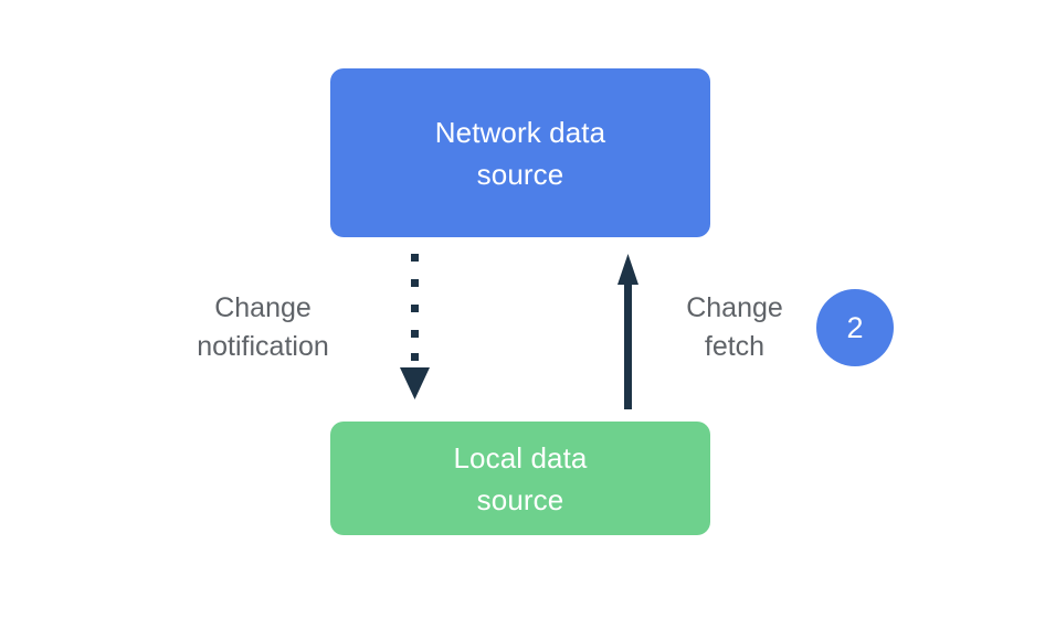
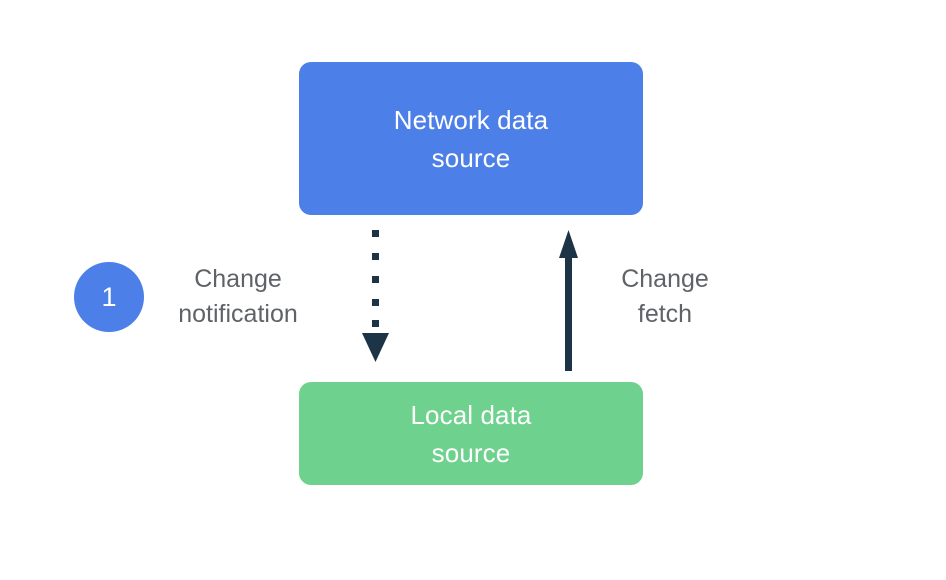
  Network data
  source
  Local data
  source
+ 1
  Change
  notification
  Change
  fetch
- 2
